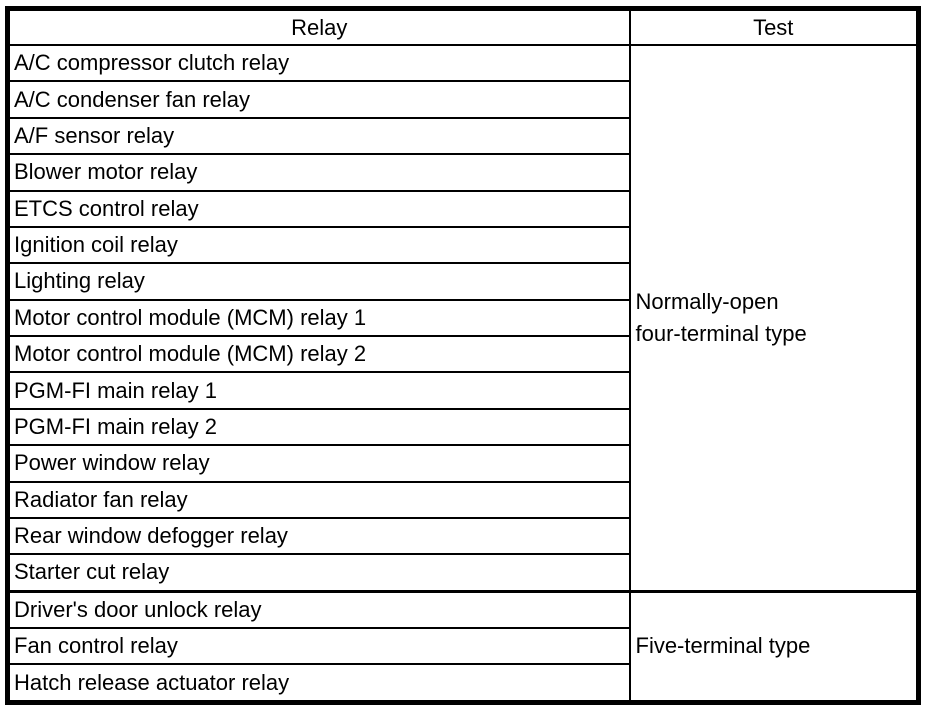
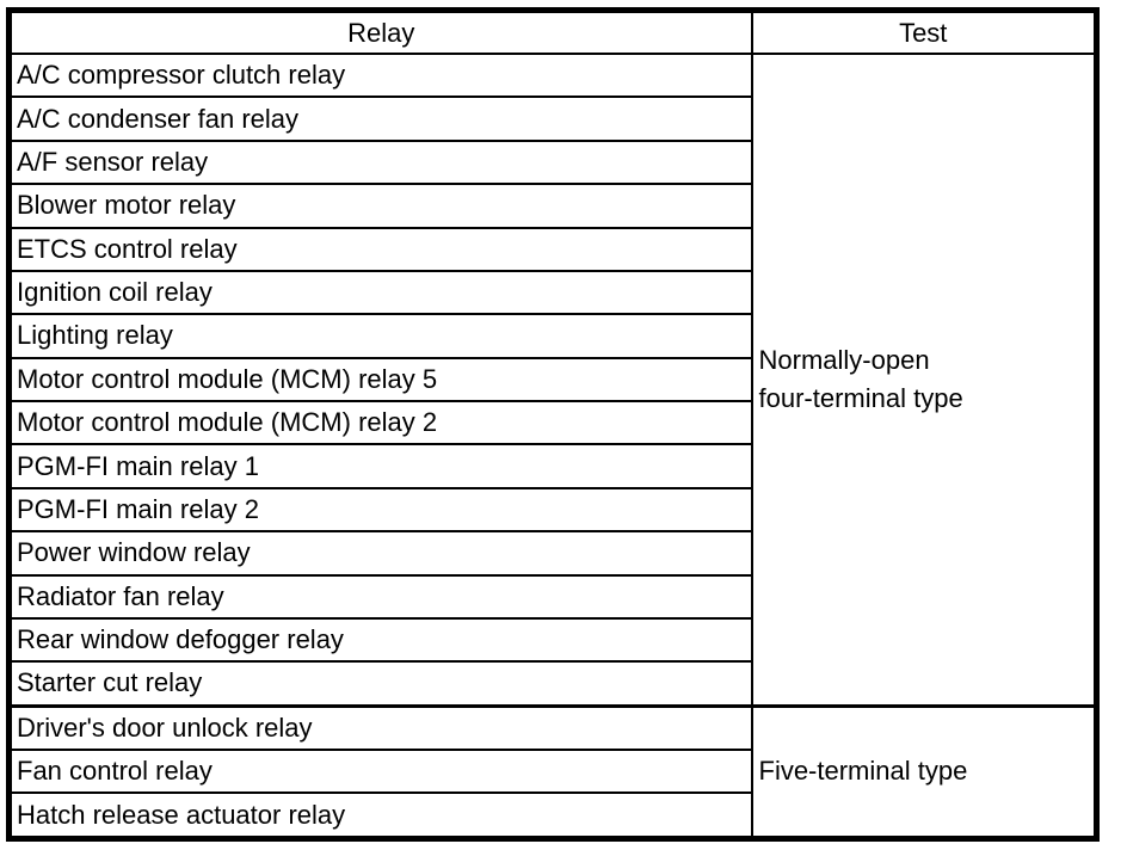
  Relay	Test
  A/C compressor clutch relay	Normally-openfour-terminal type
  A/C condenser fan relay
  A/F sensor relay
  Blower motor relay
  ETCS control relay
  Ignition coil relay
  Lighting relay
- Motor control module (MCM) relay 1
+ Motor control module (MCM) relay 5
  Motor control module (MCM) relay 2
  PGM-FI main relay 1
  PGM-FI main relay 2
  Power window relay
  Radiator fan relay
  Rear window defogger relay
  Starter cut relay
  Driver's door unlock relay	Five-terminal type
  Fan control relay
  Hatch release actuator relay
